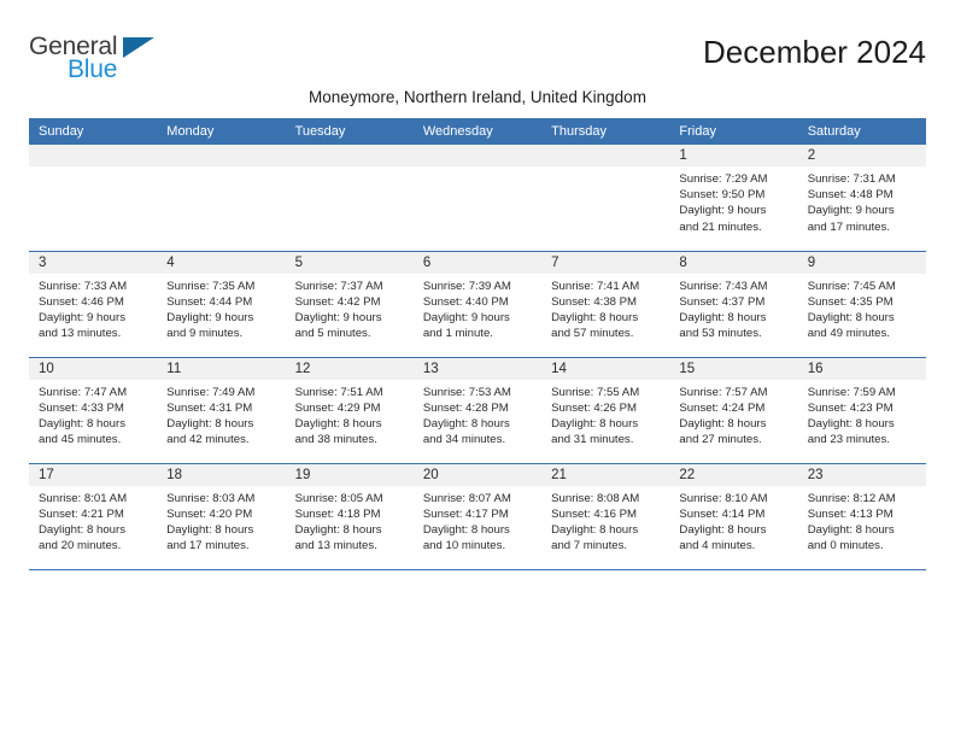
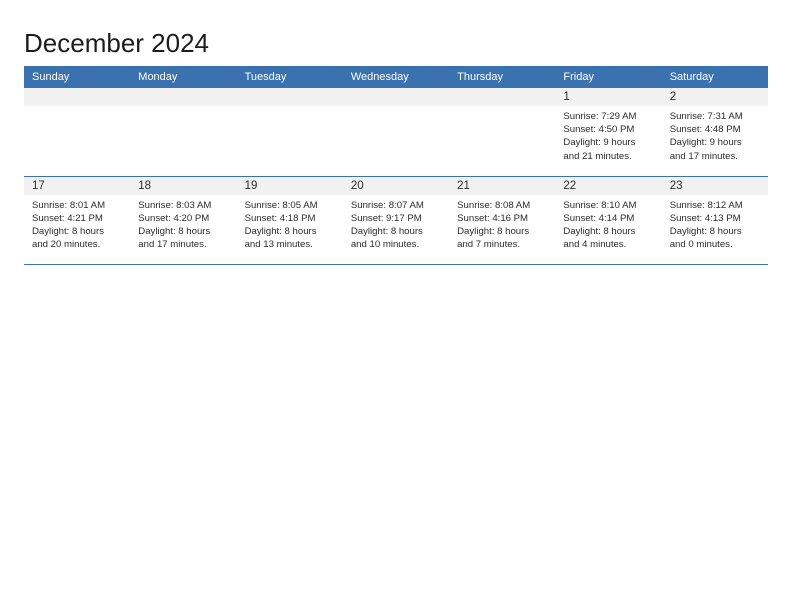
- General
- Blue
  December 2024
- Moneymore, Northern Ireland, United Kingdom
  Sunday	Monday	Tuesday	Wednesday	Thursday	Friday	Saturday
- 					1Sunrise: 7:29 AMSunset: 9:50 PMDaylight: 9 hoursand 21 minutes.	2Sunrise: 7:31 AMSunset: 4:48 PMDaylight: 9 hoursand 17 minutes.
+ 					1Sunrise: 7:29 AMSunset: 4:50 PMDaylight: 9 hoursand 21 minutes.	2Sunrise: 7:31 AMSunset: 4:48 PMDaylight: 9 hoursand 17 minutes.
- 3Sunrise: 7:33 AMSunset: 4:46 PMDaylight: 9 hoursand 13 minutes.	4Sunrise: 7:35 AMSunset: 4:44 PMDaylight: 9 hoursand 9 minutes.	5Sunrise: 7:37 AMSunset: 4:42 PMDaylight: 9 hoursand 5 minutes.	6Sunrise: 7:39 AMSunset: 4:40 PMDaylight: 9 hoursand 1 minute.	7Sunrise: 7:41 AMSunset: 4:38 PMDaylight: 8 hoursand 57 minutes.	8Sunrise: 7:43 AMSunset: 4:37 PMDaylight: 8 hoursand 53 minutes.	9Sunrise: 7:45 AMSunset: 4:35 PMDaylight: 8 hoursand 49 minutes.
- 10Sunrise: 7:47 AMSunset: 4:33 PMDaylight: 8 hoursand 45 minutes.	11Sunrise: 7:49 AMSunset: 4:31 PMDaylight: 8 hoursand 42 minutes.	12Sunrise: 7:51 AMSunset: 4:29 PMDaylight: 8 hoursand 38 minutes.	13Sunrise: 7:53 AMSunset: 4:28 PMDaylight: 8 hoursand 34 minutes.	14Sunrise: 7:55 AMSunset: 4:26 PMDaylight: 8 hoursand 31 minutes.	15Sunrise: 7:57 AMSunset: 4:24 PMDaylight: 8 hoursand 27 minutes.	16Sunrise: 7:59 AMSunset: 4:23 PMDaylight: 8 hoursand 23 minutes.
- 17Sunrise: 8:01 AMSunset: 4:21 PMDaylight: 8 hoursand 20 minutes.	18Sunrise: 8:03 AMSunset: 4:20 PMDaylight: 8 hoursand 17 minutes.	19Sunrise: 8:05 AMSunset: 4:18 PMDaylight: 8 hoursand 13 minutes.	20Sunrise: 8:07 AMSunset: 4:17 PMDaylight: 8 hoursand 10 minutes.	21Sunrise: 8:08 AMSunset: 4:16 PMDaylight: 8 hoursand 7 minutes.	22Sunrise: 8:10 AMSunset: 4:14 PMDaylight: 8 hoursand 4 minutes.	23Sunrise: 8:12 AMSunset: 4:13 PMDaylight: 8 hoursand 0 minutes.
+ 17Sunrise: 8:01 AMSunset: 4:21 PMDaylight: 8 hoursand 20 minutes.	18Sunrise: 8:03 AMSunset: 4:20 PMDaylight: 8 hoursand 17 minutes.	19Sunrise: 8:05 AMSunset: 4:18 PMDaylight: 8 hoursand 13 minutes.	20Sunrise: 8:07 AMSunset: 9:17 PMDaylight: 8 hoursand 10 minutes.	21Sunrise: 8:08 AMSunset: 4:16 PMDaylight: 8 hoursand 7 minutes.	22Sunrise: 8:10 AMSunset: 4:14 PMDaylight: 8 hoursand 4 minutes.	23Sunrise: 8:12 AMSunset: 4:13 PMDaylight: 8 hoursand 0 minutes.
